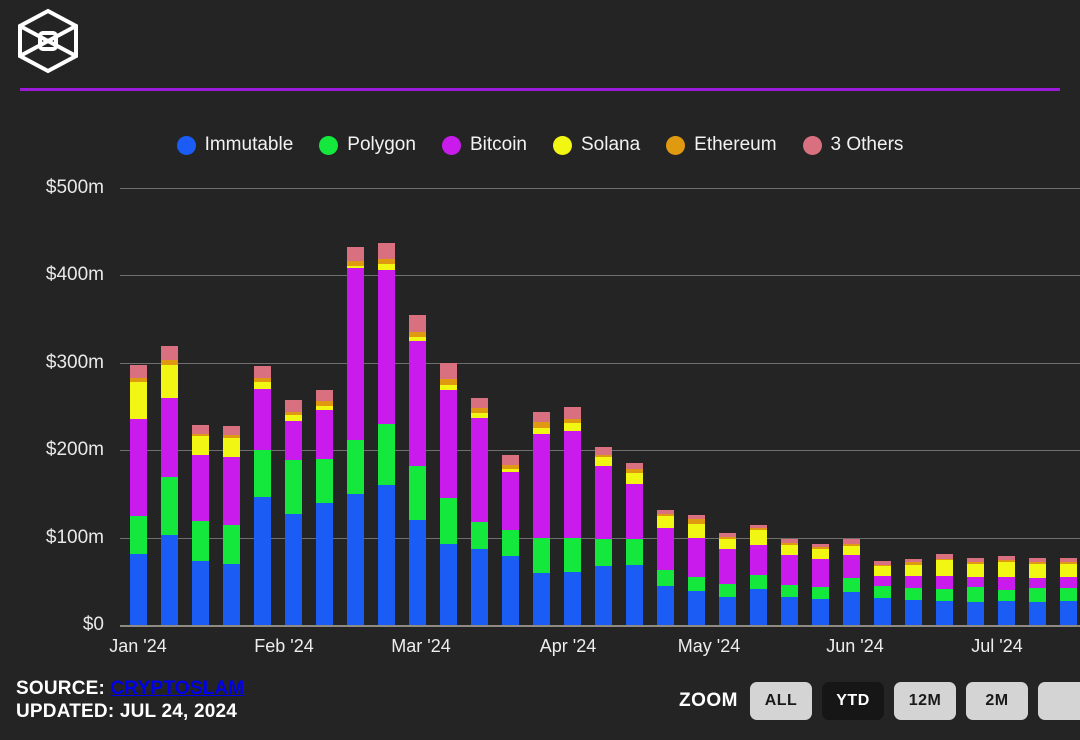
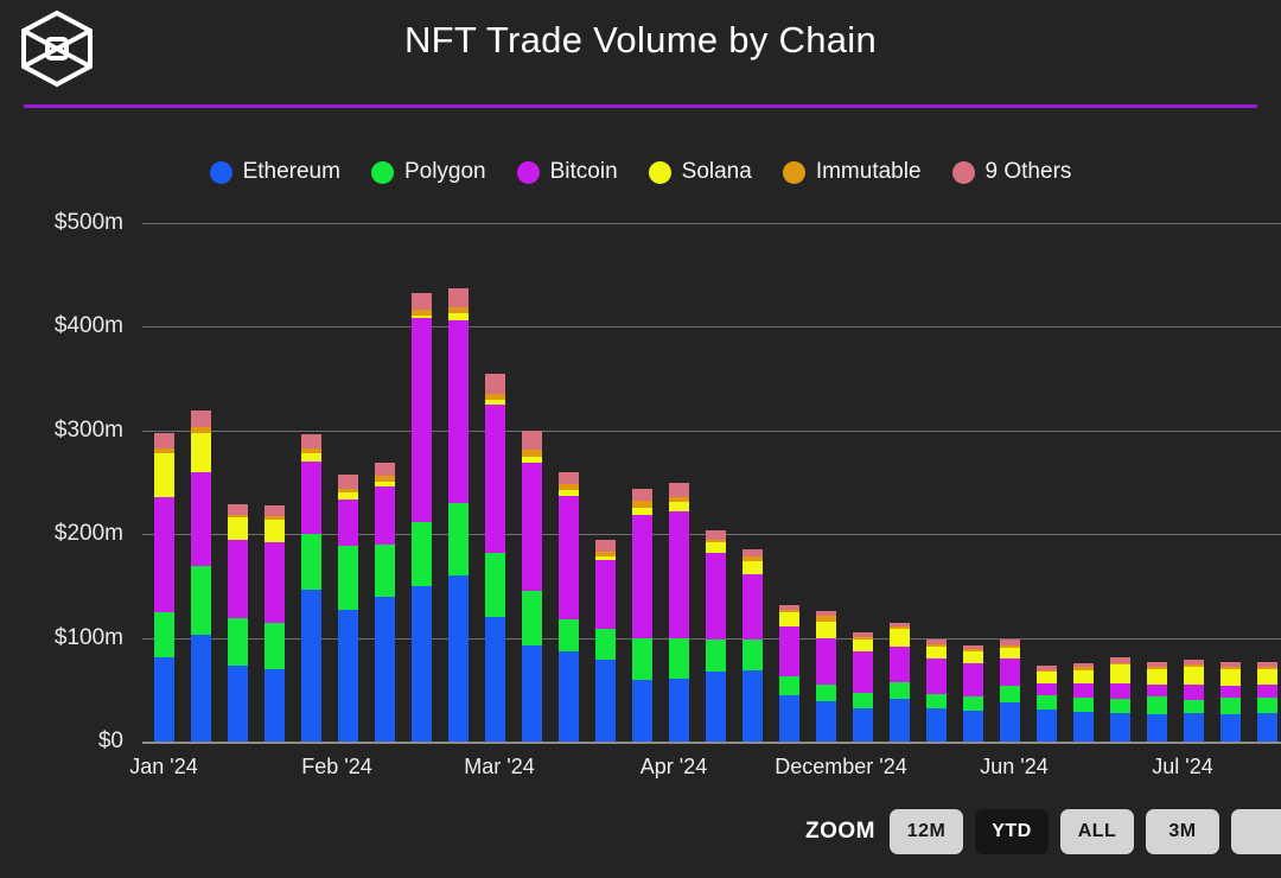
+ NFT Trade Volume by Chain
- Immutable
+ Ethereum
  Polygon
  Bitcoin
  Solana
- Ethereum
+ Immutable
- 3 Others
+ 9 Others
  $0
  $100m
  $200m
  $300m
  $400m
  $500m
  Jan '24
  Feb '24
  Mar '24
  Apr '24
- May '24
+ December '24
  Jun '24
  Jul '24
- SOURCE: CRYPTOSLAM
- UPDATED: JUL 24, 2024
  ZOOM
- ALL
+ 12M
  YTD
- 12M
+ ALL
- 2M
+ 3M
